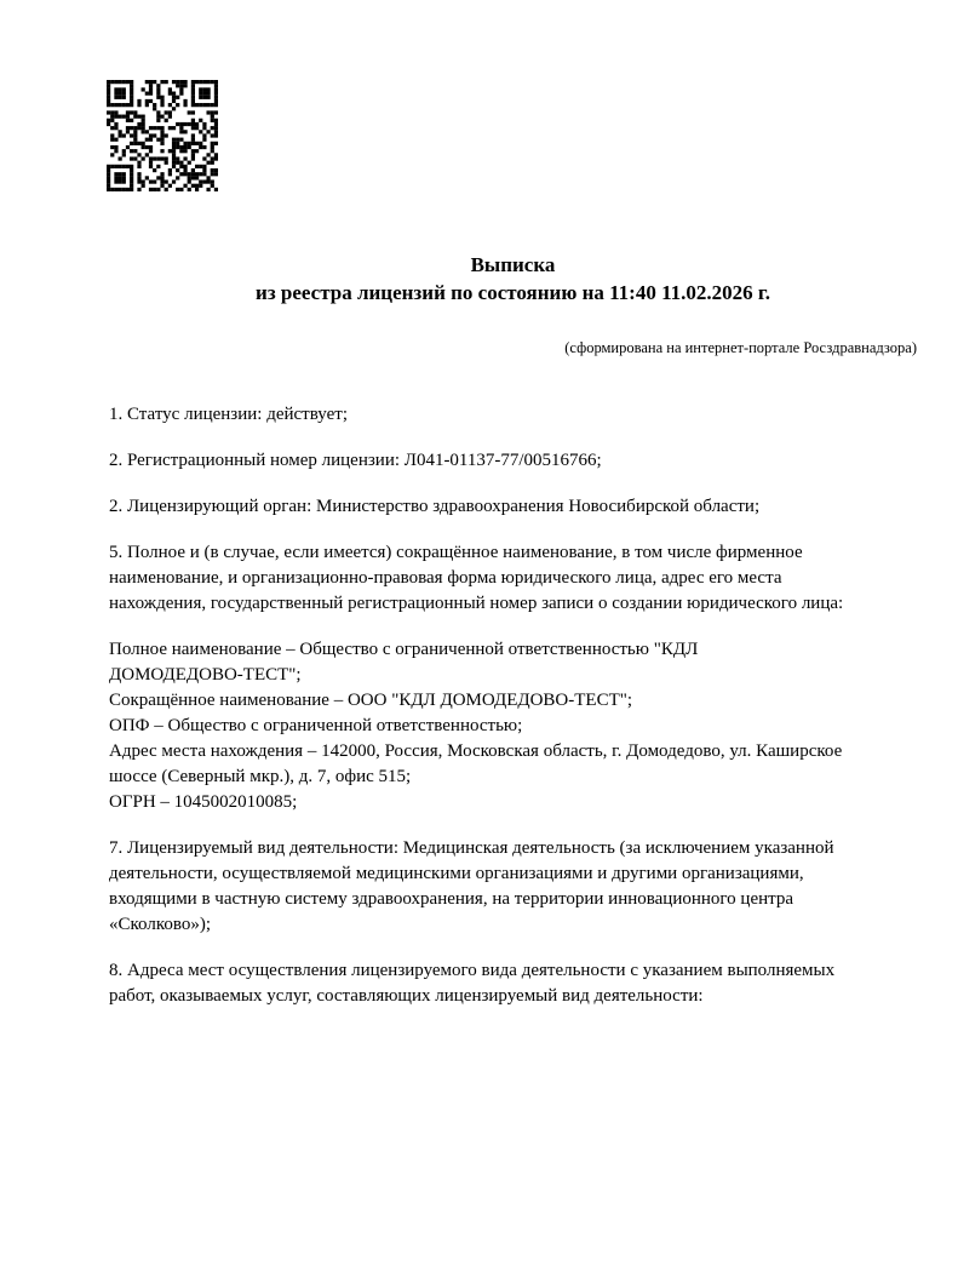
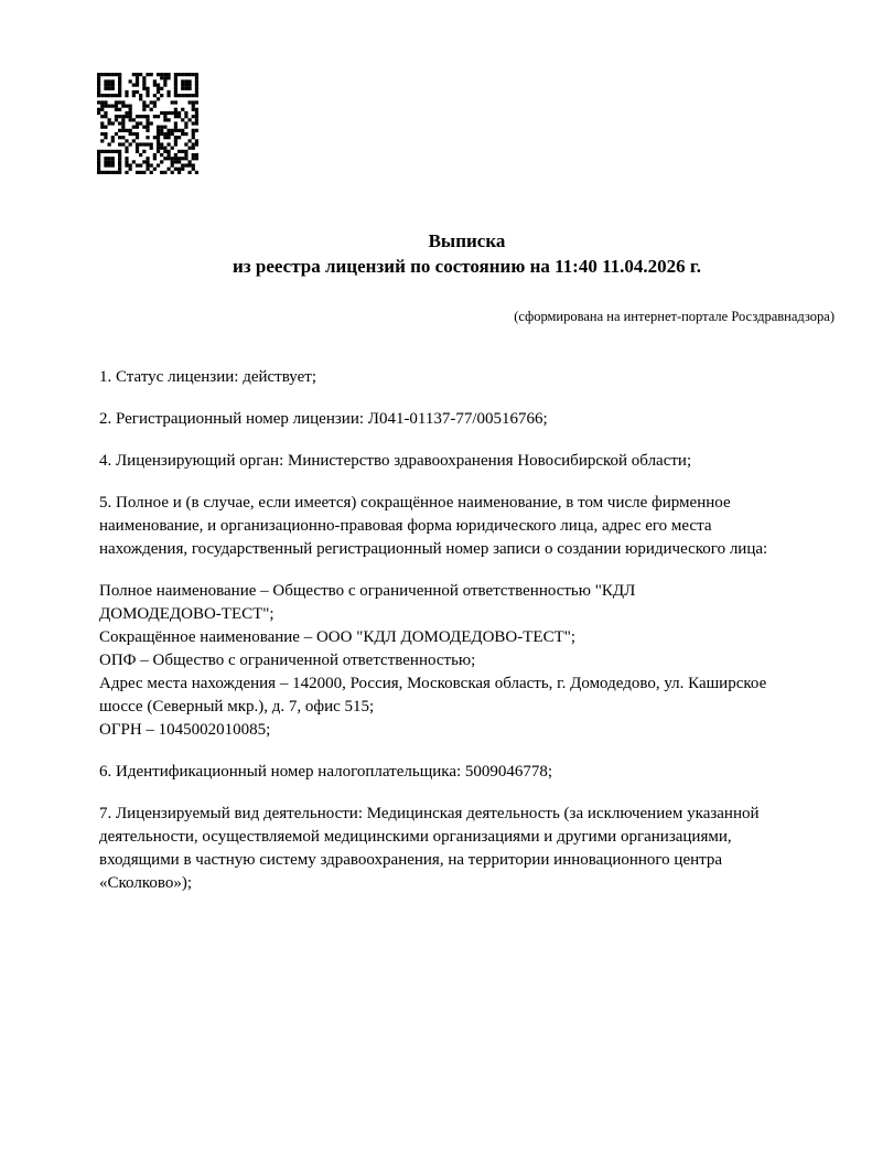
  Выписка
- из реестра лицензий по состоянию на 11:40 11.02.2026 г.
+ из реестра лицензий по состоянию на 11:40 11.04.2026 г.
  (сформирована на интернет-портале Росздравнадзора)
  1. Статус лицензии: действует;
  2. Регистрационный номер лицензии: Л041-01137-77/00516766;
- 2. Лицензирующий орган: Министерство здравоохранения Новосибирской области;
+ 4. Лицензирующий орган: Министерство здравоохранения Новосибирской области;
  5. Полное и (в случае, если имеется) сокращённое наименование, в том числе фирменное
  наименование, и организационно-правовая форма юридического лица, адрес его места
  нахождения, государственный регистрационный номер записи о создании юридического лица:
  Полное наименование – Общество с ограниченной ответственностью "КДЛ
  ДОМОДЕДОВО-ТЕСТ";
  Сокращённое наименование – ООО "КДЛ ДОМОДЕДОВО-ТЕСТ";
  ОПФ – Общество с ограниченной ответственностью;
  Адрес места нахождения – 142000, Россия, Московская область, г. Домодедово, ул. Каширское
  шоссе (Северный мкр.), д. 7, офис 515;
  ОГРН – 1045002010085;
+ 6. Идентификационный номер налогоплательщика: 5009046778;
  7. Лицензируемый вид деятельности: Медицинская деятельность (за исключением указанной
  деятельности, осуществляемой медицинскими организациями и другими организациями,
  входящими в частную систему здравоохранения, на территории инновационного центра
  «Сколково»);
- 8. Адреса мест осуществления лицензируемого вида деятельности с указанием выполняемых
- работ, оказываемых услуг, составляющих лицензируемый вид деятельности:
